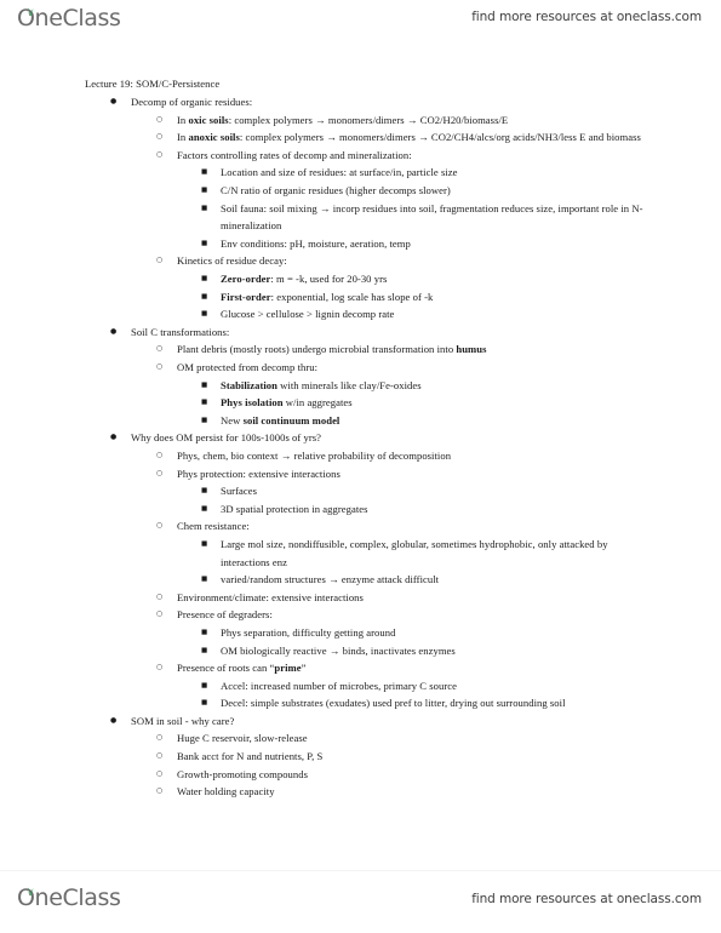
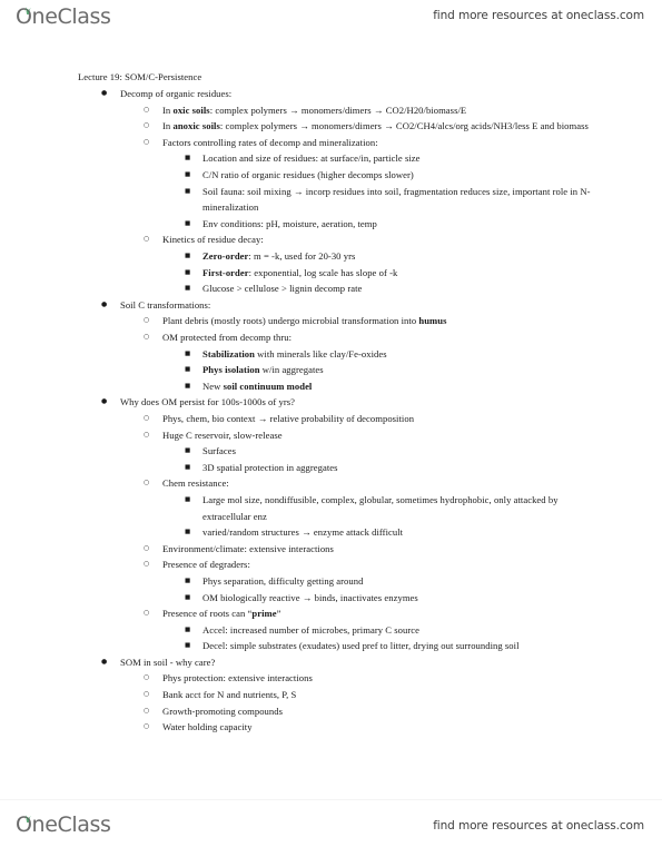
  OneClass
  find more resources at oneclass.com
  Lecture 19: SOM/C-Persistence
  Decomp of organic residues:
  In oxic soils: complex polymers → monomers/dimers → CO2/H20/biomass/E
  In anoxic soils: complex polymers → monomers/dimers → CO2/CH4/alcs/org acids/NH3/less E and biomass
  Factors controlling rates of decomp and mineralization:
  Location and size of residues: at surface/in, particle size
  C/N ratio of organic residues (higher decomps slower)
  Soil fauna: soil mixing → incorp residues into soil, fragmentation reduces size, important role in N-mineralization
  Env conditions: pH, moisture, aeration, temp
  Kinetics of residue decay:
  Zero-order: m = -k, used for 20-30 yrs
  First-order: exponential, log scale has slope of -k
  Glucose > cellulose > lignin decomp rate
  Soil C transformations:
  Plant debris (mostly roots) undergo microbial transformation into humus
  OM protected from decomp thru:
  Stabilization with minerals like clay/Fe-oxides
  Phys isolation w/in aggregates
  New soil continuum model
  Why does OM persist for 100s-1000s of yrs?
  Phys, chem, bio context → relative probability of decomposition
- Phys protection: extensive interactions
+ Huge C reservoir, slow-release
  Surfaces
  3D spatial protection in aggregates
  Chem resistance:
- Large mol size, nondiffusible, complex, globular, sometimes hydrophobic, only attacked by interactions enz
+ Large mol size, nondiffusible, complex, globular, sometimes hydrophobic, only attacked by extracellular enz
  varied/random structures → enzyme attack difficult
  Environment/climate: extensive interactions
  Presence of degraders:
  Phys separation, difficulty getting around
  OM biologically reactive → binds, inactivates enzymes
  Presence of roots can “prime”
  Accel: increased number of microbes, primary C source
  Decel: simple substrates (exudates) used pref to litter, drying out surrounding soil
  SOM in soil - why care?
- Huge C reservoir, slow-release
+ Phys protection: extensive interactions
  Bank acct for N and nutrients, P, S
  Growth-promoting compounds
  Water holding capacity
  OneClass
  find more resources at oneclass.com
